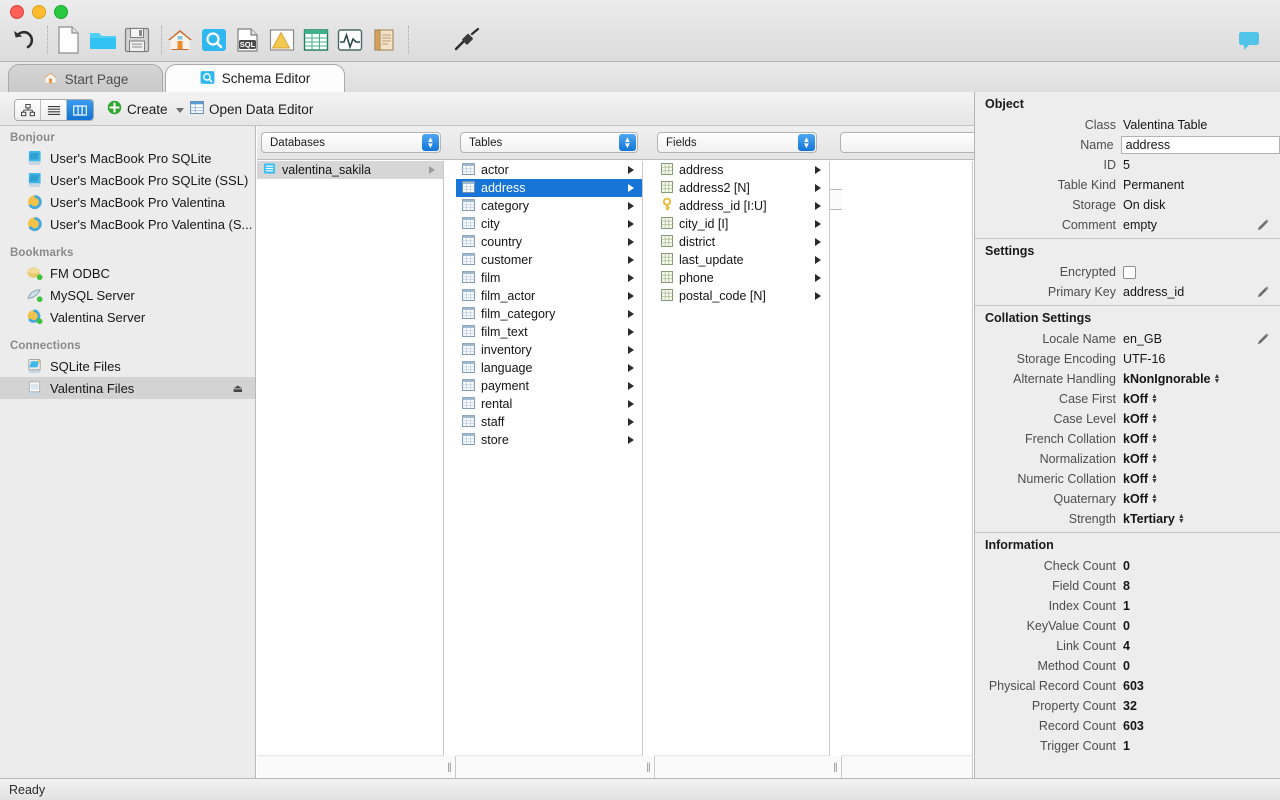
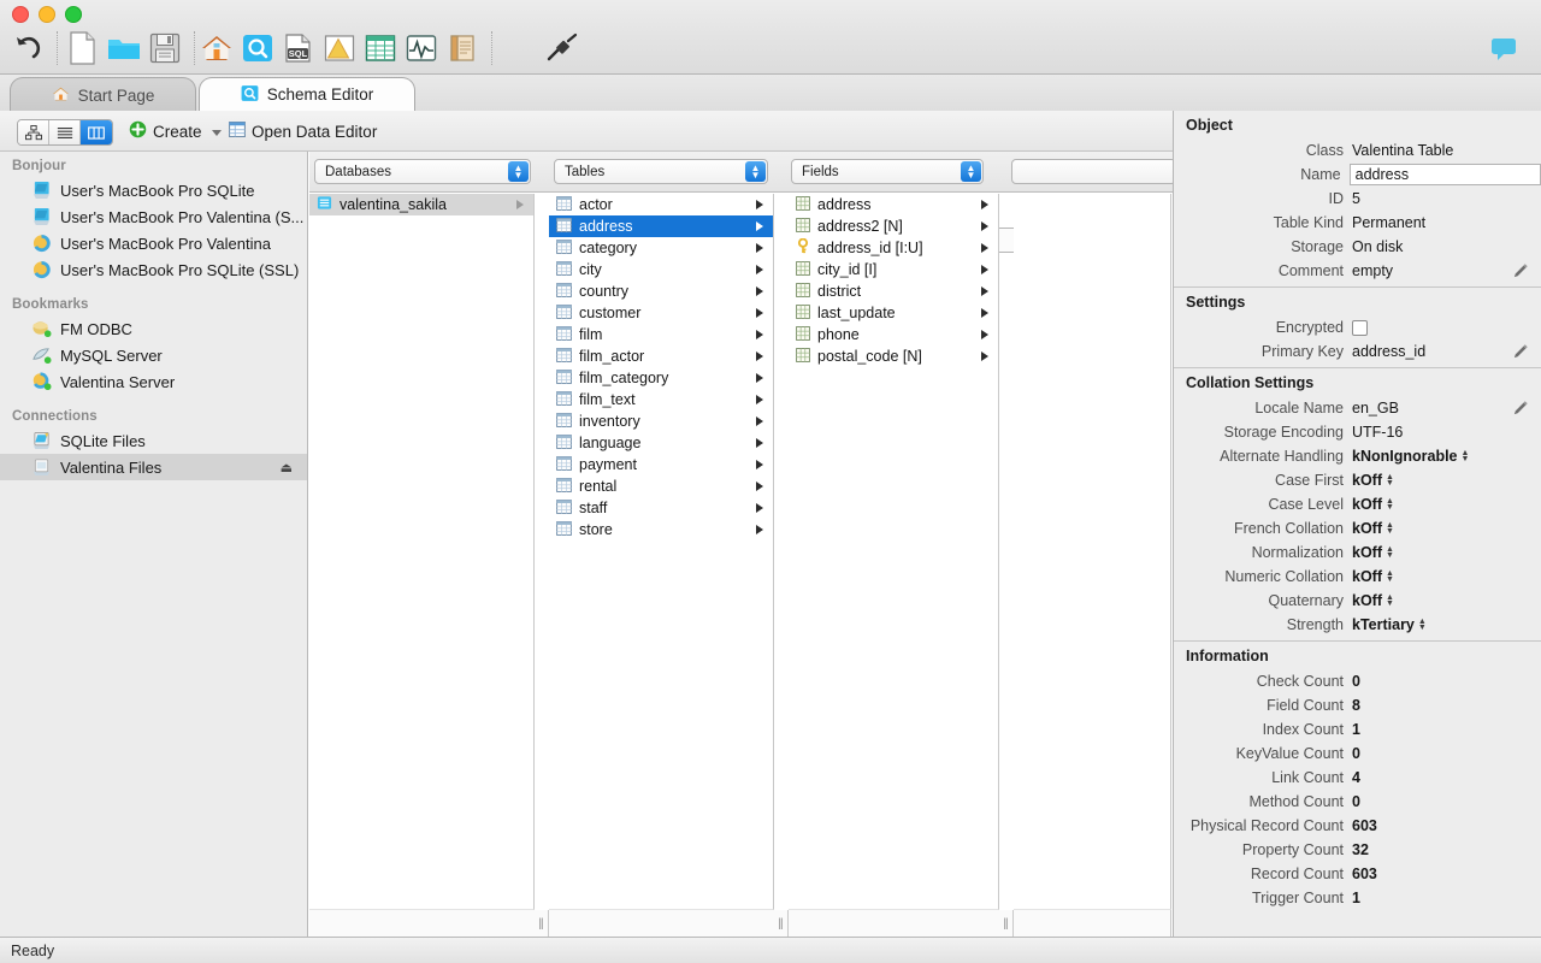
  SQL
  Start Page
  Schema Editor
  Create
  Open Data Editor
  Bonjour
  User's MacBook Pro SQLite
- User's MacBook Pro SQLite (SSL)
+ User's MacBook Pro Valentina (S...
  User's MacBook Pro Valentina
- User's MacBook Pro Valentina (S...
+ User's MacBook Pro SQLite (SSL)
  Bookmarks
  FM ODBC
  MySQL Server
  Valentina Server
  Connections
  SQLite Files
  Valentina Files
  ⏏
  Databases
  ▲
  ▼
  Tables
  ▲
  ▼
  Fields
  ▲
  ▼
  valentina_sakila
  ||
  actor
  address
  category
  city
  country
  customer
  film
  film_actor
  film_category
  film_text
  inventory
  language
  payment
  rental
  staff
  store
  ||
  address
  address2 [N]
  address_id [I:U]
  city_id [I]
  district
  last_update
  phone
  postal_code [N]
  ||
  Object
  Class
  Valentina Table
  Name
  address
  ID
  5
  Table Kind
  Permanent
  Storage
  On disk
  Comment
  empty
  Settings
  Encrypted
  Primary Key
  address_id
  Collation Settings
  Locale Name
  en_GB
  Storage Encoding
  UTF-16
  Alternate Handling
  kNonIgnorable
  Case First
  kOff
  Case Level
  kOff
  French Collation
  kOff
  Normalization
  kOff
  Numeric Collation
  kOff
  Quaternary
  kOff
  Strength
  kTertiary
  Information
  Check Count
  0
  Field Count
  8
  Index Count
  1
  KeyValue Count
  0
  Link Count
  4
  Method Count
  0
  Physical Record Count
  603
  Property Count
  32
  Record Count
  603
  Trigger Count
  1
  Ready
